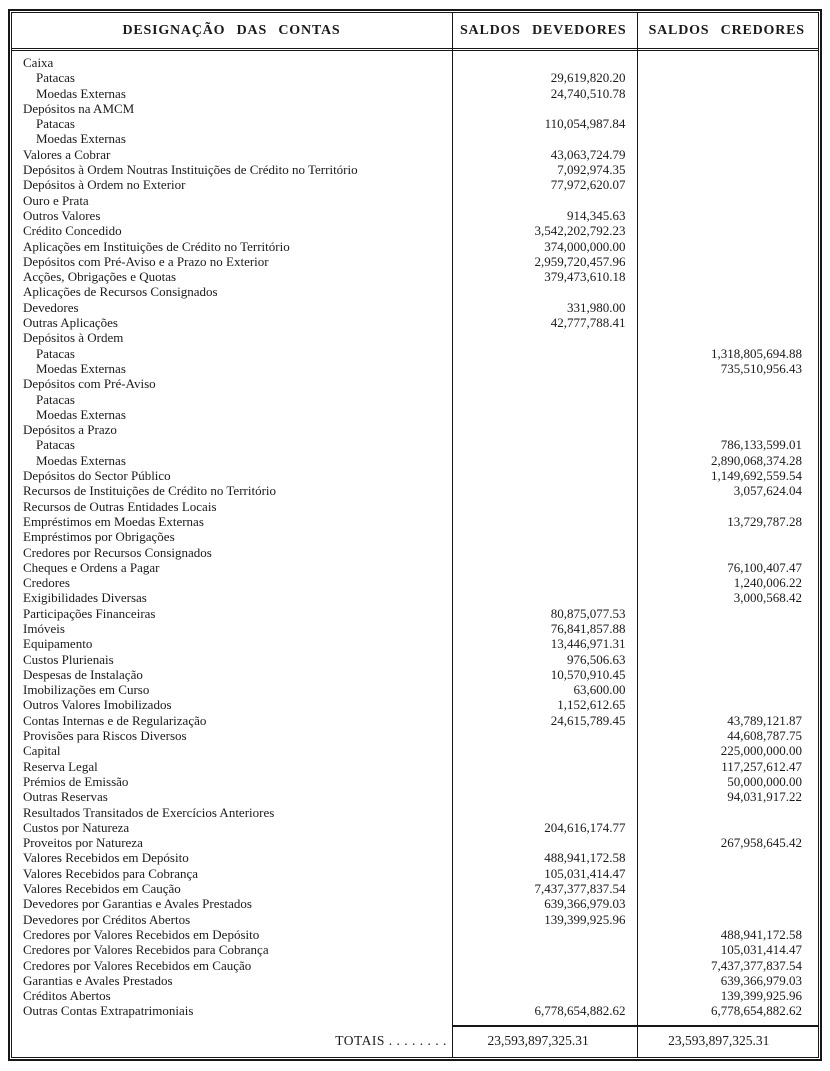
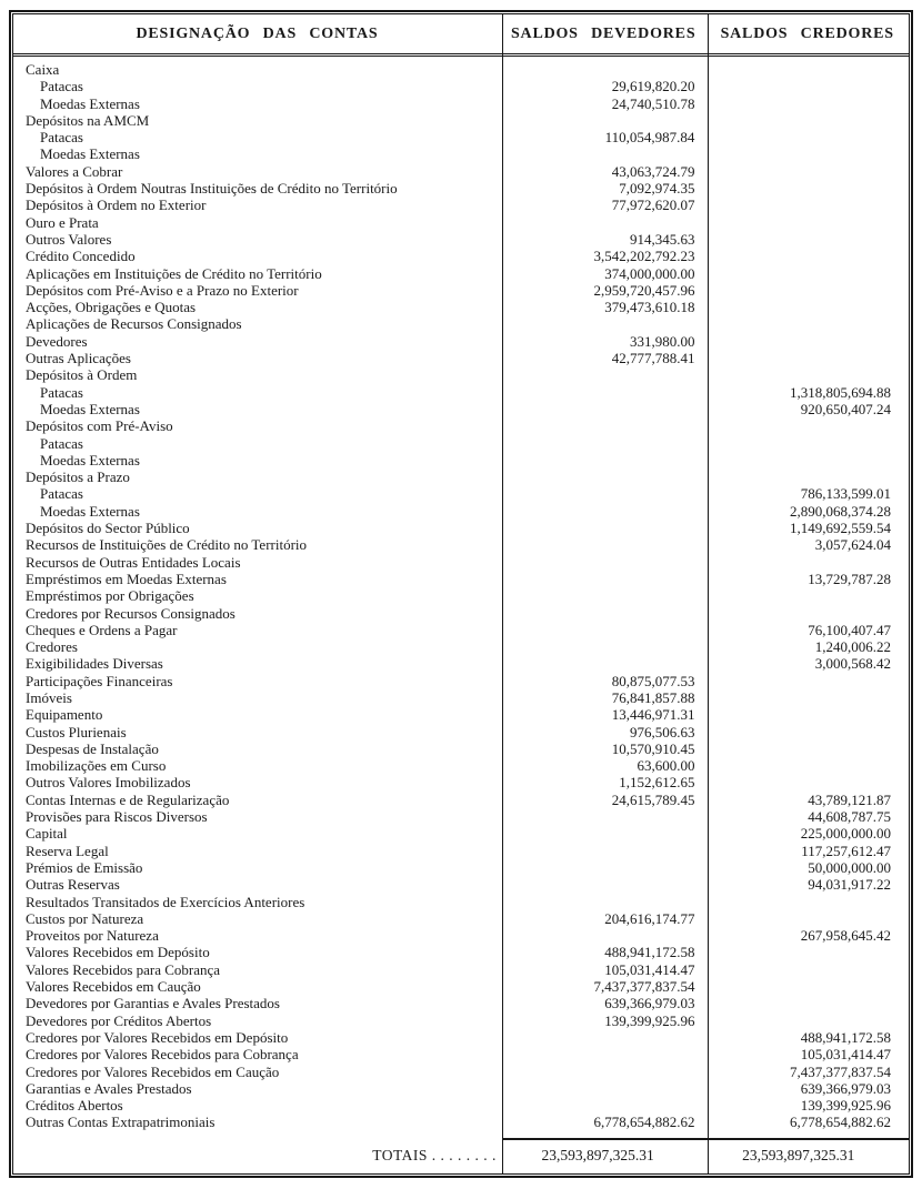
  DESIGNAÇÃO DAS CONTAS
  SALDOS DEVEDORES
  SALDOS CREDORES
  Caixa
  Patacas
  29,619,820.20
  Moedas Externas
  24,740,510.78
  Depósitos na AMCM
  Patacas
  110,054,987.84
  Moedas Externas
  Valores a Cobrar
  43,063,724.79
  Depósitos à Ordem Noutras Instituições de Crédito no Território
  7,092,974.35
  Depósitos à Ordem no Exterior
  77,972,620.07
  Ouro e Prata
  Outros Valores
  914,345.63
  Crédito Concedido
  3,542,202,792.23
  Aplicações em Instituições de Crédito no Território
  374,000,000.00
  Depósitos com Pré-Aviso e a Prazo no Exterior
  2,959,720,457.96
  Acções, Obrigações e Quotas
  379,473,610.18
  Aplicações de Recursos Consignados
  Devedores
  331,980.00
  Outras Aplicações
  42,777,788.41
  Depósitos à Ordem
  Patacas
  1,318,805,694.88
  Moedas Externas
- 735,510,956.43
+ 920,650,407.24
  Depósitos com Pré-Aviso
  Patacas
  Moedas Externas
  Depósitos a Prazo
  Patacas
  786,133,599.01
  Moedas Externas
  2,890,068,374.28
  Depósitos do Sector Público
  1,149,692,559.54
  Recursos de Instituições de Crédito no Território
  3,057,624.04
  Recursos de Outras Entidades Locais
  Empréstimos em Moedas Externas
  13,729,787.28
  Empréstimos por Obrigações
  Credores por Recursos Consignados
  Cheques e Ordens a Pagar
  76,100,407.47
  Credores
  1,240,006.22
  Exigibilidades Diversas
  3,000,568.42
  Participações Financeiras
  80,875,077.53
  Imóveis
  76,841,857.88
  Equipamento
  13,446,971.31
  Custos Plurienais
  976,506.63
  Despesas de Instalação
  10,570,910.45
  Imobilizações em Curso
  63,600.00
  Outros Valores Imobilizados
  1,152,612.65
  Contas Internas e de Regularização
  24,615,789.45
  43,789,121.87
  Provisões para Riscos Diversos
  44,608,787.75
  Capital
  225,000,000.00
  Reserva Legal
  117,257,612.47
  Prémios de Emissão
  50,000,000.00
  Outras Reservas
  94,031,917.22
  Resultados Transitados de Exercícios Anteriores
  Custos por Natureza
  204,616,174.77
  Proveitos por Natureza
  267,958,645.42
  Valores Recebidos em Depósito
  488,941,172.58
  Valores Recebidos para Cobrança
  105,031,414.47
  Valores Recebidos em Caução
  7,437,377,837.54
  Devedores por Garantias e Avales Prestados
  639,366,979.03
  Devedores por Créditos Abertos
  139,399,925.96
  Credores por Valores Recebidos em Depósito
  488,941,172.58
  Credores por Valores Recebidos para Cobrança
  105,031,414.47
  Credores por Valores Recebidos em Caução
  7,437,377,837.54
  Garantias e Avales Prestados
  639,366,979.03
  Créditos Abertos
  139,399,925.96
  Outras Contas Extrapatrimoniais
  6,778,654,882.62
  6,778,654,882.62
  TOTAIS . . . . . . . .
  23,593,897,325.31
  23,593,897,325.31
